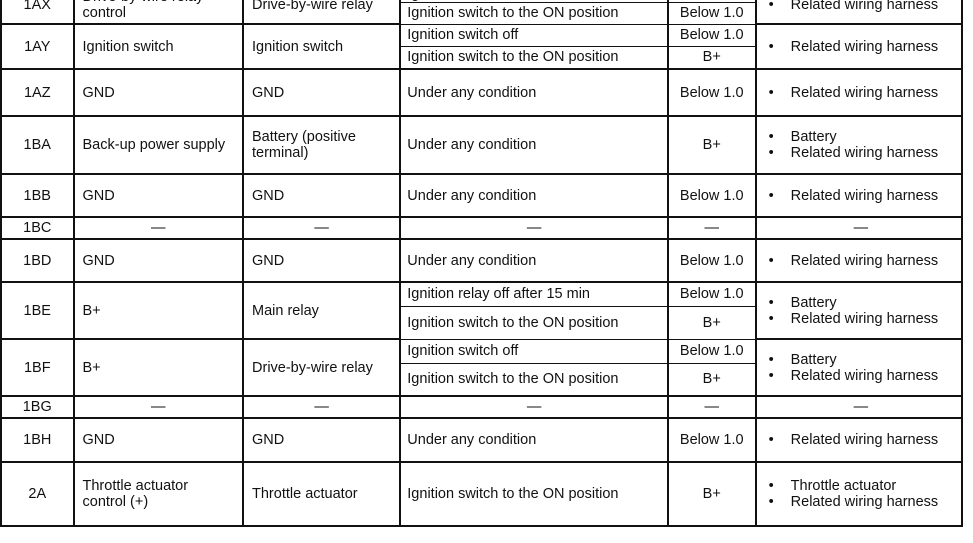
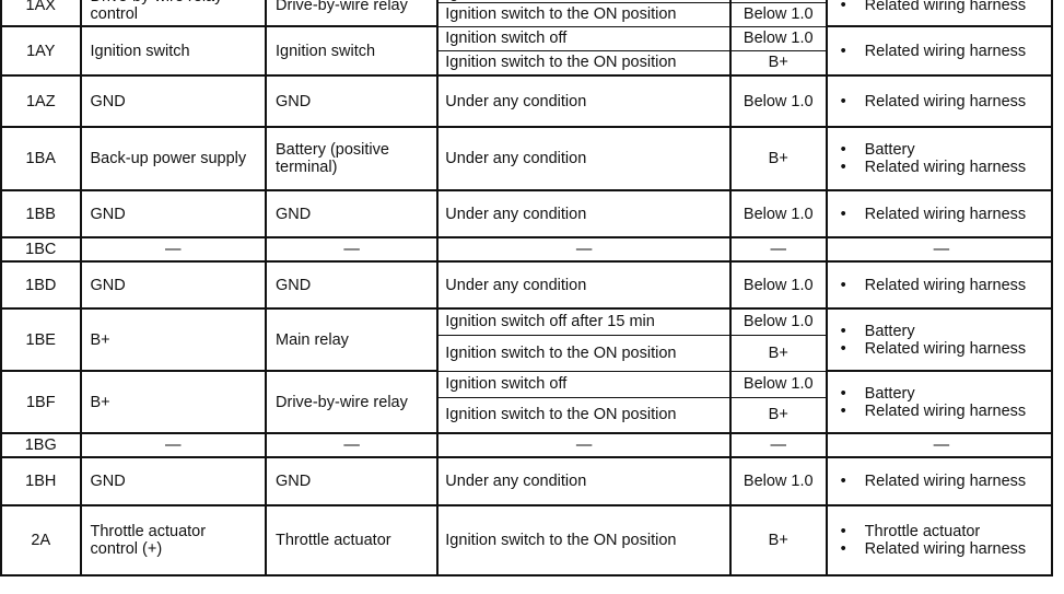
  Ignition switch to the ON position	Below 1.0
  1AY	Ignition switch	Ignition switch	Ignition switch off	Below 1.0	Related wiring harness
  Ignition switch to the ON position	B+
  1AZ	GND	GND	Under any condition	Below 1.0	Related wiring harness
  1BA	Back-up power supply	Battery (positive terminal)	Under any condition	B+	Battery Related wiring harness
  1BB	GND	GND	Under any condition	Below 1.0	Related wiring harness
  1BC	—	—	—	—	—
  1BD	GND	GND	Under any condition	Below 1.0	Related wiring harness
- 1BE	B+	Main relay	Ignition relay off after 15 min	Below 1.0	Battery Related wiring harness
+ 1BE	B+	Main relay	Ignition switch off after 15 min	Below 1.0	Battery Related wiring harness
  Ignition switch to the ON position	B+
  1BF	B+	Drive-by-wire relay	Ignition switch off	Below 1.0	Battery Related wiring harness
  Ignition switch to the ON position	B+
  1BG	—	—	—	—	—
  1BH	GND	GND	Under any condition	Below 1.0	Related wiring harness
  2A	Throttle actuator control (+)	Throttle actuator	Ignition switch to the ON position	B+	Throttle actuator Related wiring harness
